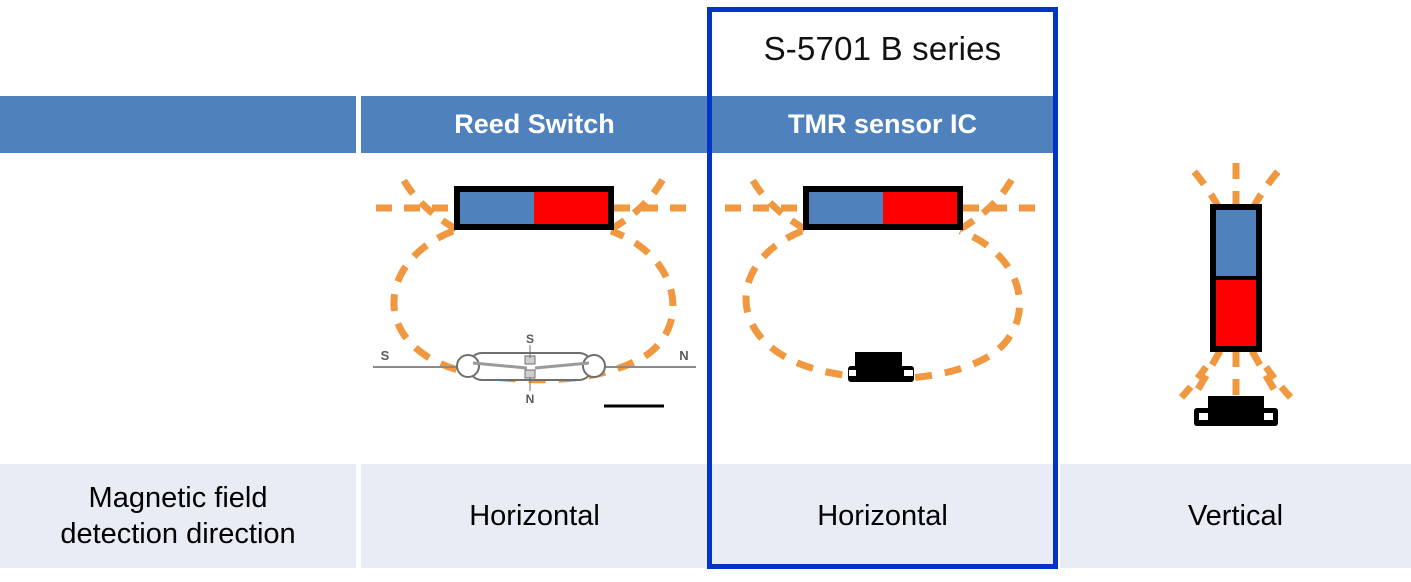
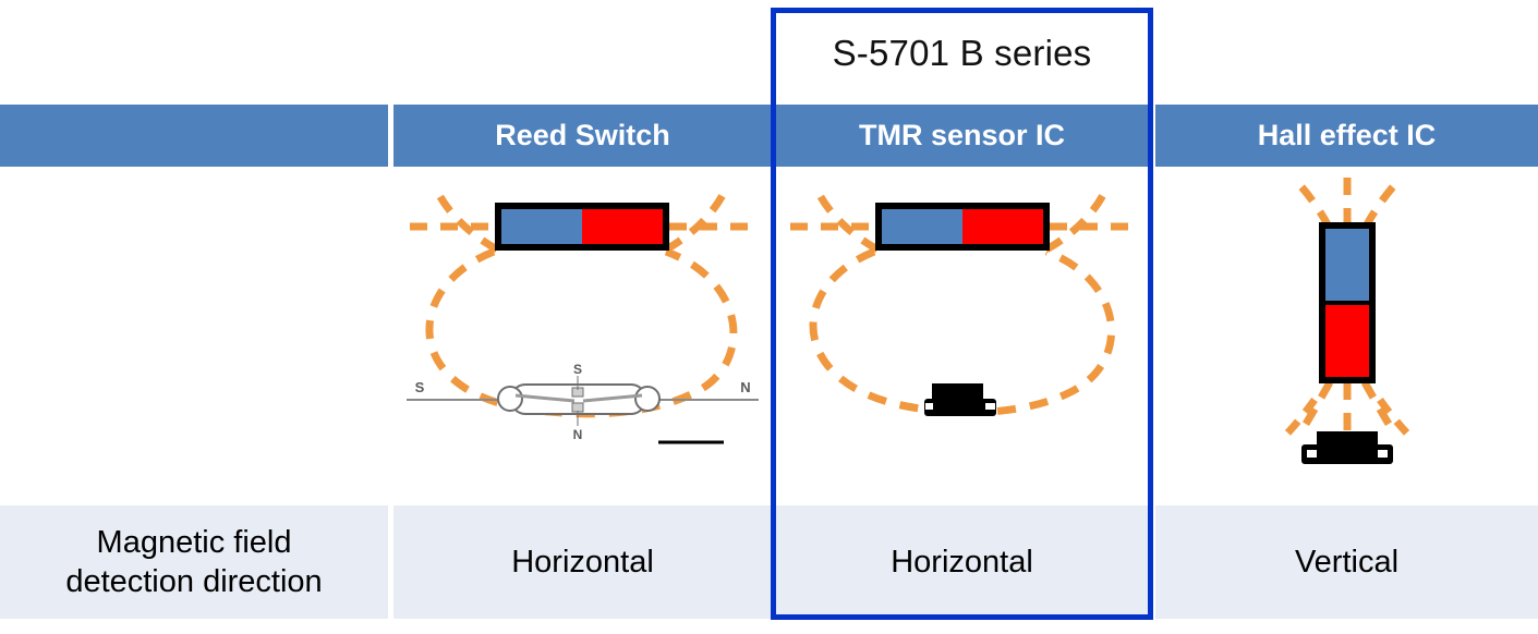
  S
  N
  S
  N
  Reed Switch
  TMR sensor IC
+ Hall effect IC
  Magnetic field
  detection direction
  Horizontal
  Horizontal
  Vertical
  S-5701 B series
